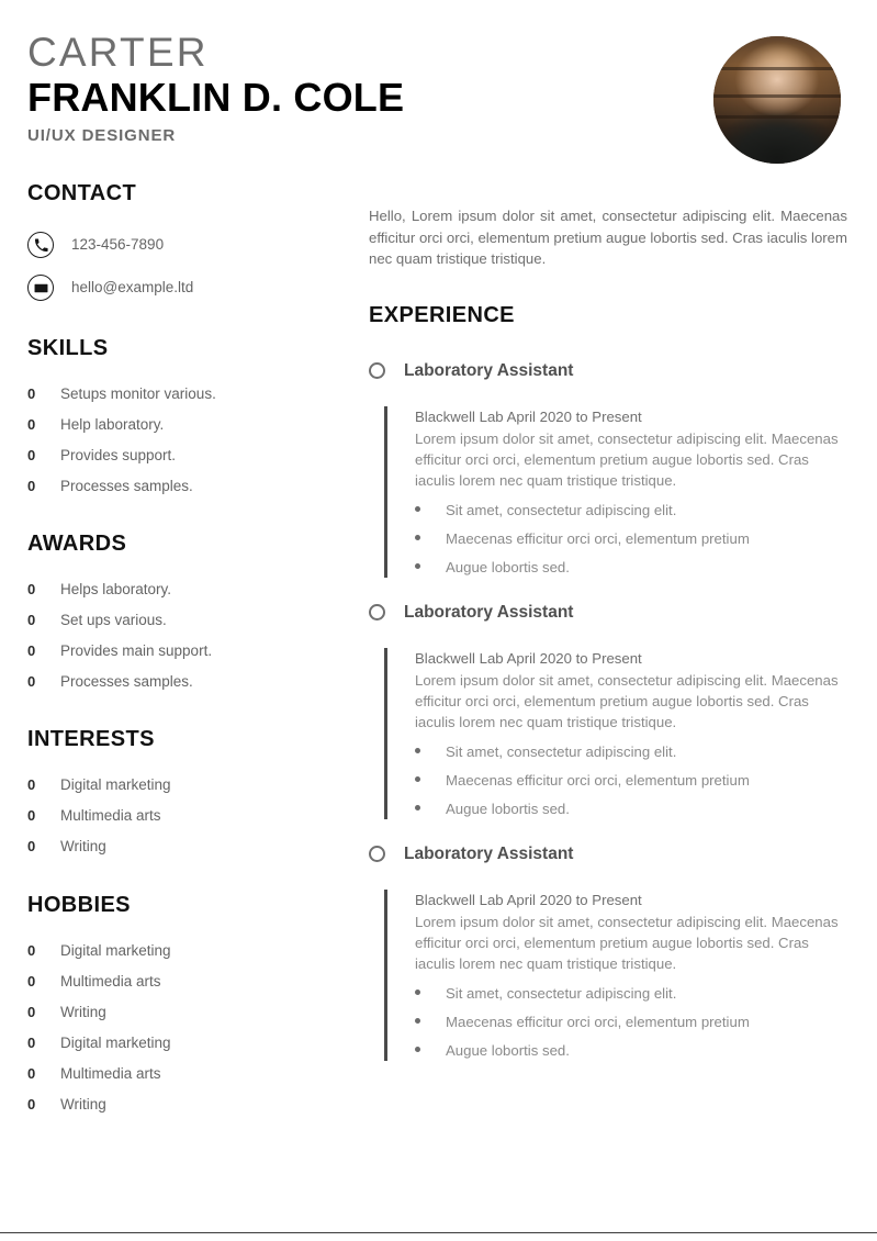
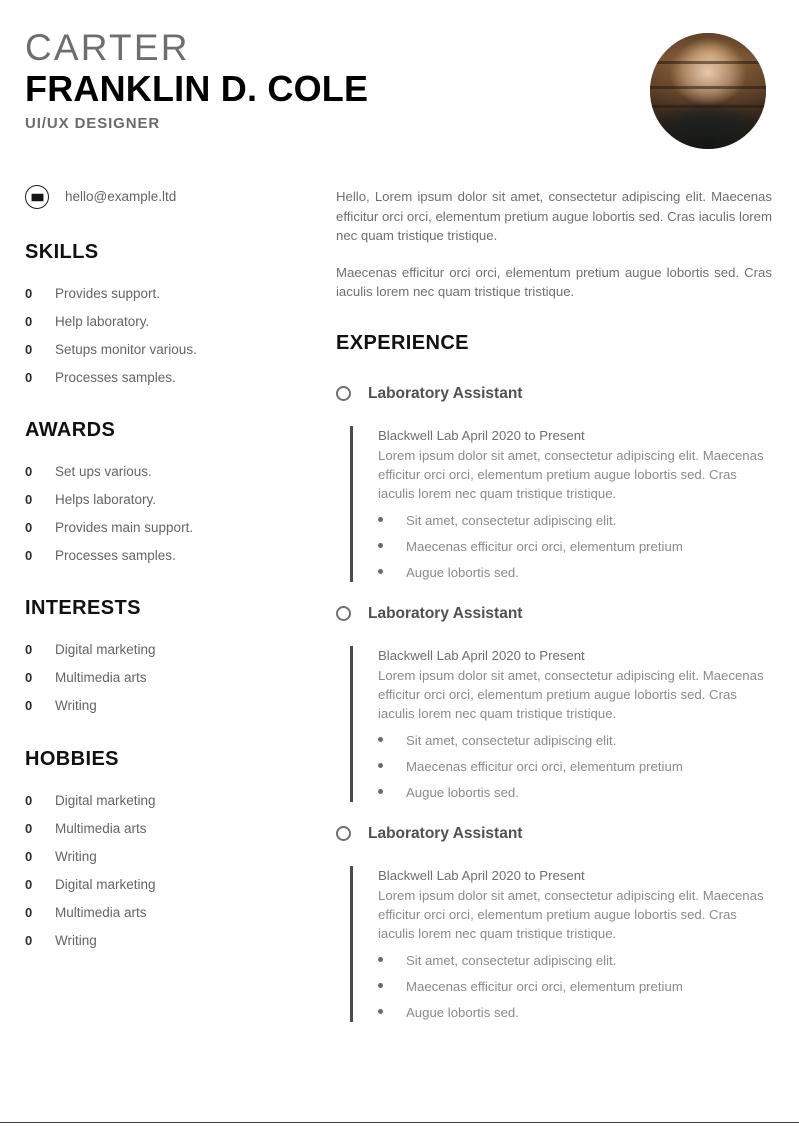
  CARTER
  FRANKLIN D. COLE
  UI/UX DESIGNER
- CONTACT
- 123-456-7890
  hello@example.ltd
  SKILLS
  0
- Setups monitor various.
+ Provides support.
  0
  Help laboratory.
  0
- Provides support.
+ Setups monitor various.
  0
  Processes samples.
  AWARDS
  0
- Helps laboratory.
+ Set ups various.
  0
- Set ups various.
+ Helps laboratory.
  0
  Provides main support.
  0
  Processes samples.
  INTERESTS
  0
  Digital marketing
  0
  Multimedia arts
  0
  Writing
  HOBBIES
  0
  Digital marketing
  0
  Multimedia arts
  0
  Writing
  0
  Digital marketing
  0
  Multimedia arts
  0
  Writing
  Hello, Lorem ipsum dolor sit amet, consectetur adipiscing elit. Maecenas efficitur orci orci, elementum pretium augue lobortis sed. Cras iaculis lorem nec quam tristique tristique.
+ Maecenas efficitur orci orci, elementum pretium augue lobortis sed. Cras iaculis lorem nec quam tristique tristique.
  EXPERIENCE
  Laboratory Assistant
  Blackwell Lab April 2020 to Present
  Lorem ipsum dolor sit amet, consectetur adipiscing elit. Maecenas efficitur orci orci, elementum pretium augue lobortis sed. Cras iaculis lorem nec quam tristique tristique.
  Sit amet, consectetur adipiscing elit.
  Maecenas efficitur orci orci, elementum pretium
  Augue lobortis sed.
  Laboratory Assistant
  Blackwell Lab April 2020 to Present
  Lorem ipsum dolor sit amet, consectetur adipiscing elit. Maecenas efficitur orci orci, elementum pretium augue lobortis sed. Cras iaculis lorem nec quam tristique tristique.
  Sit amet, consectetur adipiscing elit.
  Maecenas efficitur orci orci, elementum pretium
  Augue lobortis sed.
  Laboratory Assistant
  Blackwell Lab April 2020 to Present
  Lorem ipsum dolor sit amet, consectetur adipiscing elit. Maecenas efficitur orci orci, elementum pretium augue lobortis sed. Cras iaculis lorem nec quam tristique tristique.
  Sit amet, consectetur adipiscing elit.
  Maecenas efficitur orci orci, elementum pretium
  Augue lobortis sed.
